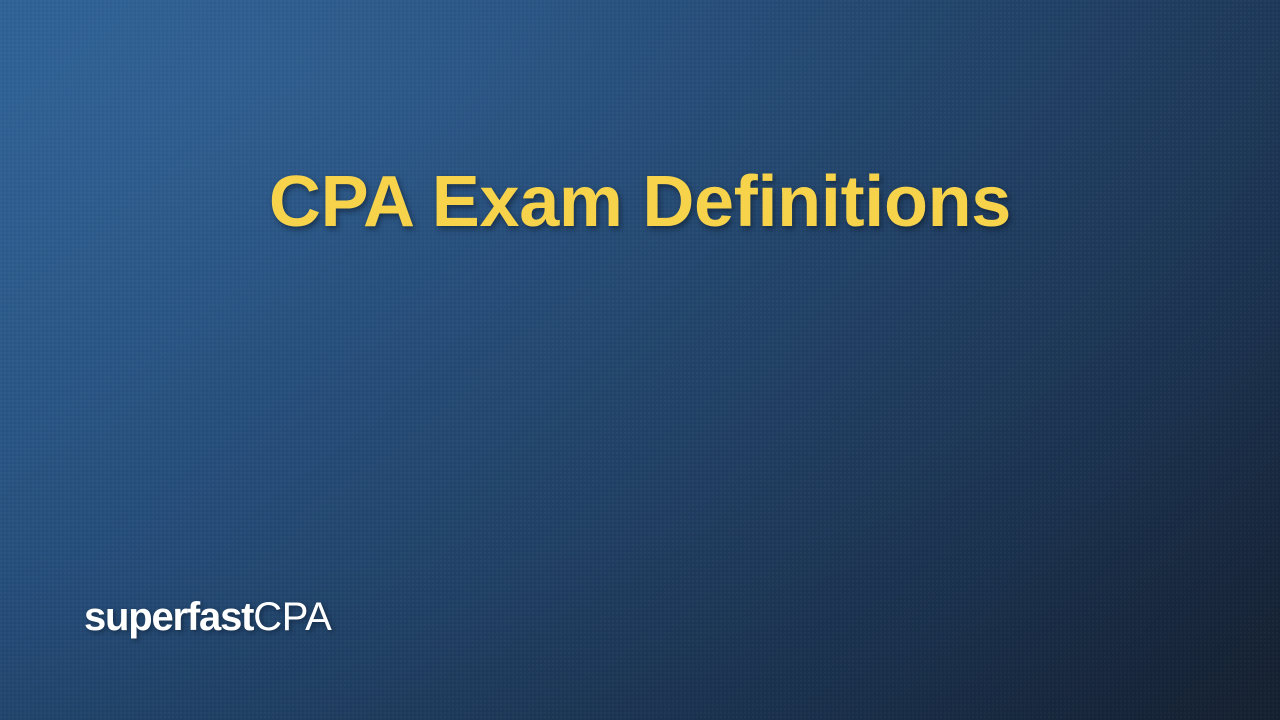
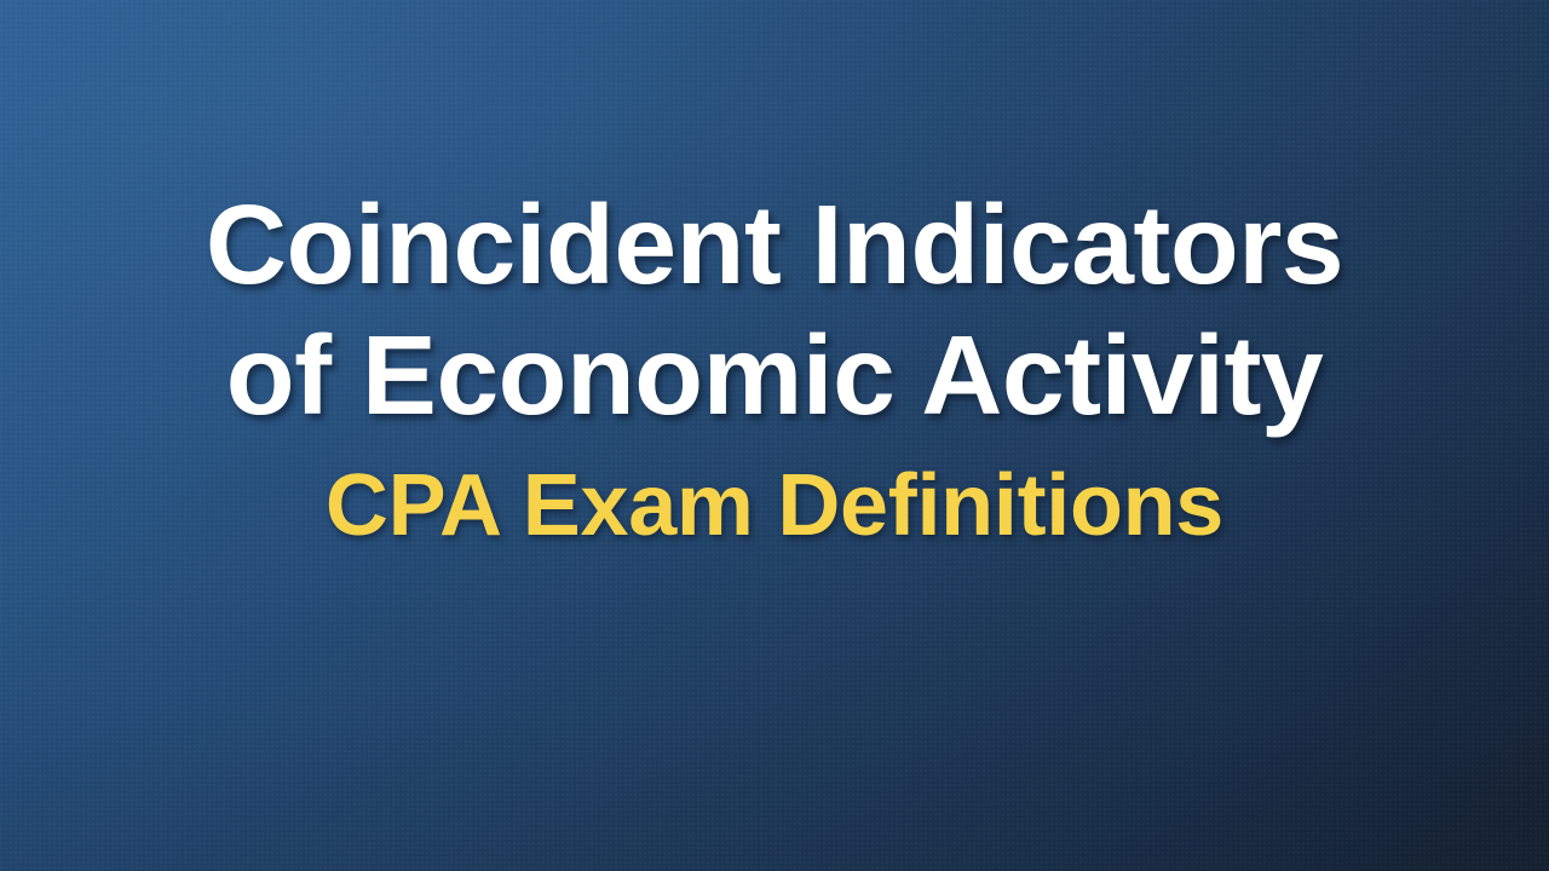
+ Coincident Indicators
+ of Economic Activity
  CPA Exam Definitions
- superfastCPA
